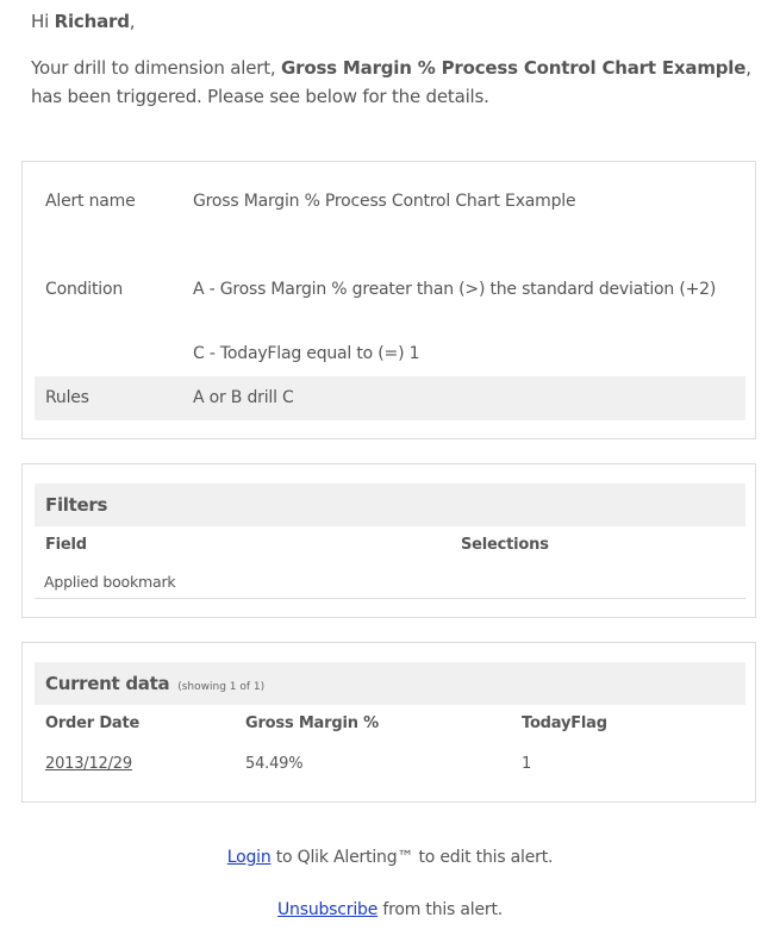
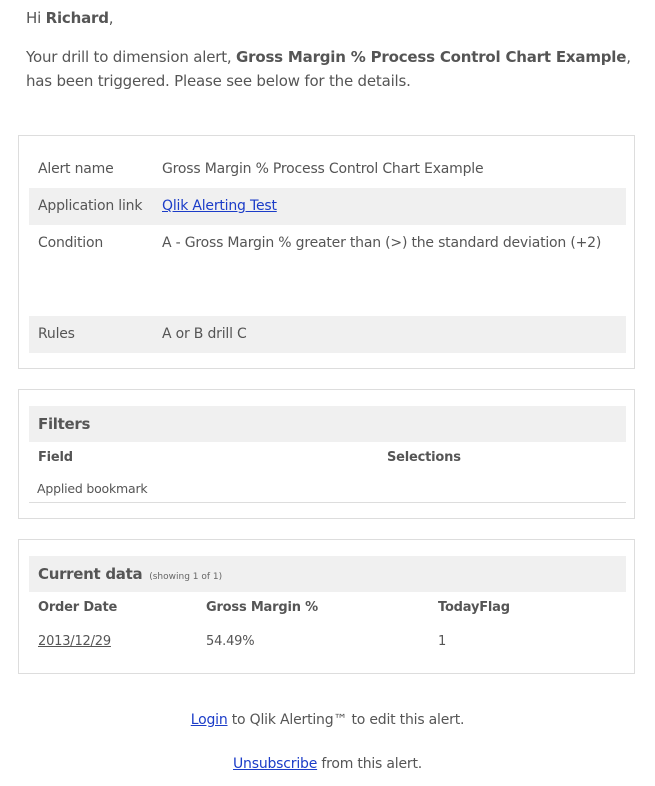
  Hi Richard,
  Your drill to dimension alert, Gross Margin % Process Control Chart Example, has been triggered. Please see below for the details.
  Alert name
  Gross Margin % Process Control Chart Example
+ Application link
+ Qlik Alerting Test
  Condition
  A - Gross Margin % greater than (>) the standard deviation (+2)
- C - TodayFlag equal to (=) 1
  Rules
  A or B drill C
  Filters
  Field
  Selections
  Applied bookmark
  Current data (showing 1 of 1)
  Order Date
  Gross Margin %
  TodayFlag
  2013/12/29
  54.49%
  1
  Login to Qlik Alerting™ to edit this alert.
  Unsubscribe from this alert.
